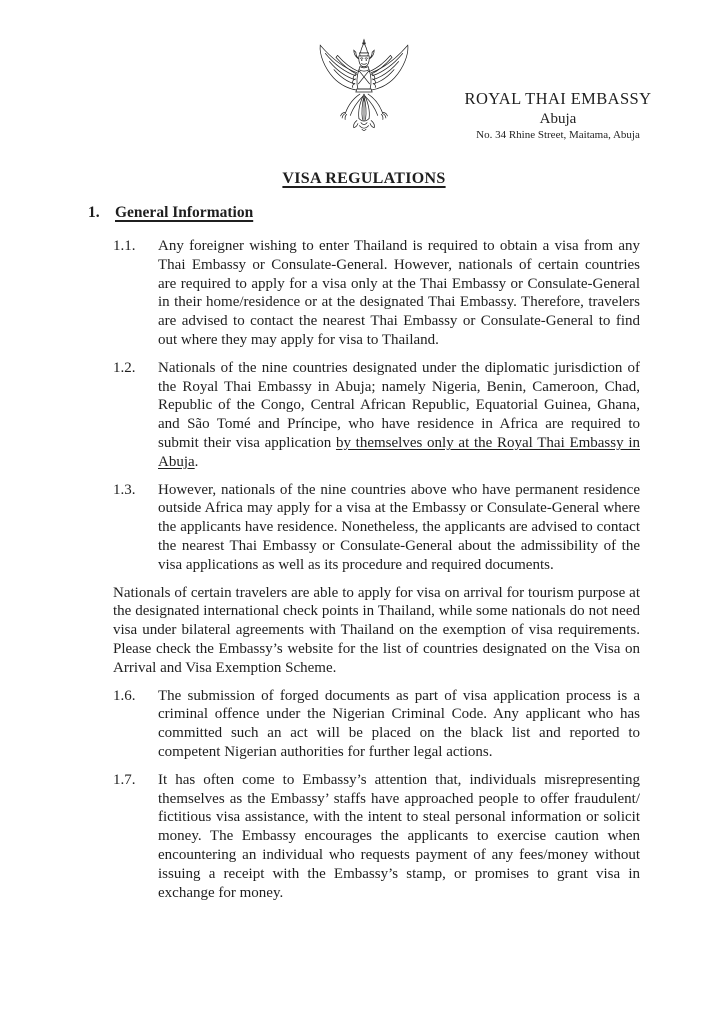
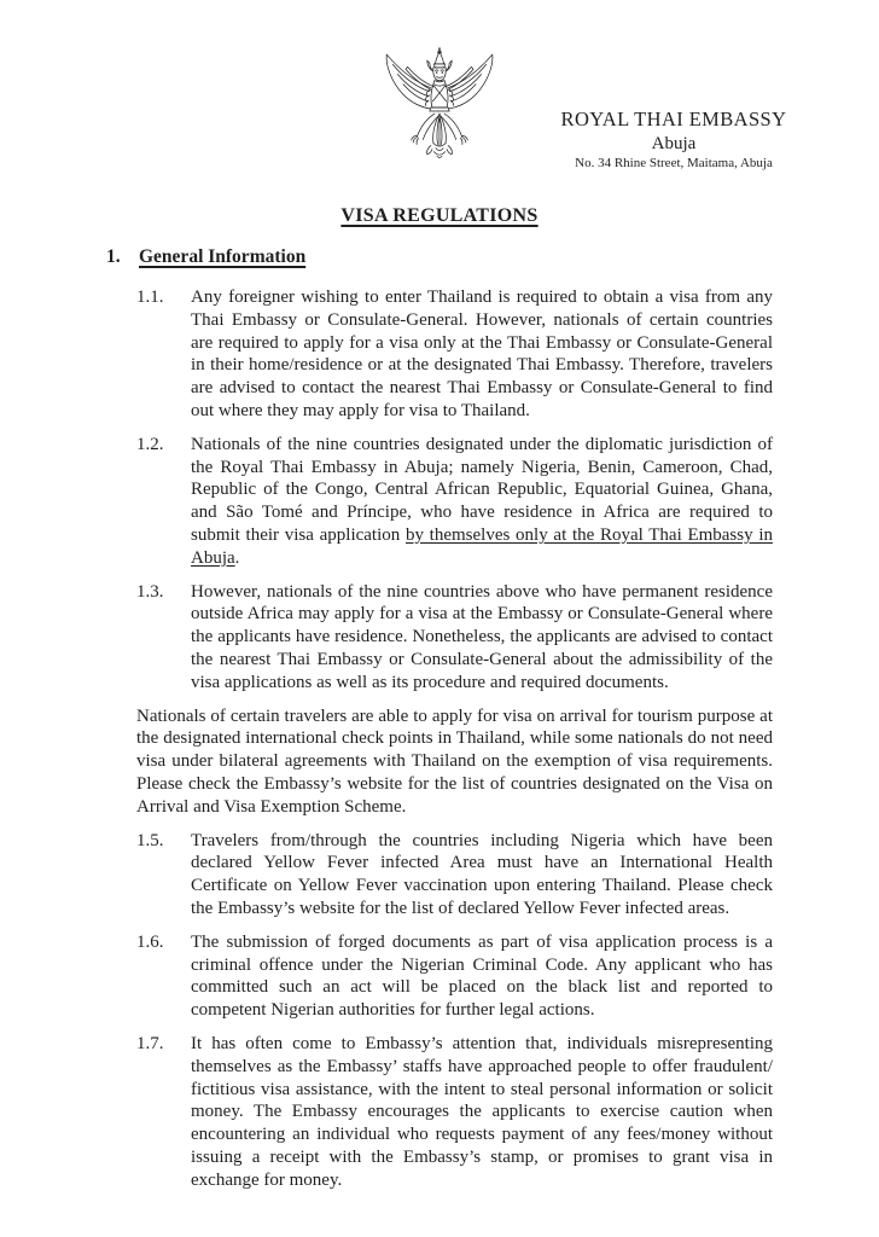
  ROYAL THAI EMBASSY
  Abuja
  No. 34 Rhine Street, Maitama, Abuja
  VISA REGULATIONS
  1. General Information
  1.1.
  Any foreigner wishing to enter Thailand is required to obtain a visa from any Thai Embassy or Consulate-General. However, nationals of certain countries are required to apply for a visa only at the Thai Embassy or Consulate-General in their home/residence or at the designated Thai Embassy. Therefore, travelers are advised to contact the nearest Thai Embassy or Consulate-General to find out where they may apply for visa to Thailand.
  1.2.
  Nationals of the nine countries designated under the diplomatic jurisdiction of the Royal Thai Embassy in Abuja; namely Nigeria, Benin, Cameroon, Chad, Republic of the Congo, Central African Republic, Equatorial Guinea, Ghana, and São Tomé and Príncipe, who have residence in Africa are required to submit their visa application by themselves only at the Royal Thai Embassy in Abuja.
  1.3.
  However, nationals of the nine countries above who have permanent residence outside Africa may apply for a visa at the Embassy or Consulate-General where the applicants have residence. Nonetheless, the applicants are advised to contact the nearest Thai Embassy or Consulate-General about the admissibility of the visa applications as well as its procedure and required documents.
  Nationals of certain travelers are able to apply for visa on arrival for tourism purpose at the designated international check points in Thailand, while some nationals do not need visa under bilateral agreements with Thailand on the exemption of visa requirements. Please check the Embassy’s website for the list of countries designated on the Visa on Arrival and Visa Exemption Scheme.
+ 1.5.
+ Travelers from/through the countries including Nigeria which have been declared Yellow Fever infected Area must have an International Health Certificate on Yellow Fever vaccination upon entering Thailand. Please check the Embassy’s website for the list of declared Yellow Fever infected areas.
  1.6.
  The submission of forged documents as part of visa application process is a criminal offence under the Nigerian Criminal Code. Any applicant who has committed such an act will be placed on the black list and reported to competent Nigerian authorities for further legal actions.
  1.7.
  It has often come to Embassy’s attention that, individuals misrepresenting themselves as the Embassy’ staffs have approached people to offer fraudulent/ fictitious visa assistance, with the intent to steal personal information or solicit money. The Embassy encourages the applicants to exercise caution when encountering an individual who requests payment of any fees/money without issuing a receipt with the Embassy’s stamp, or promises to grant visa in exchange for money.
